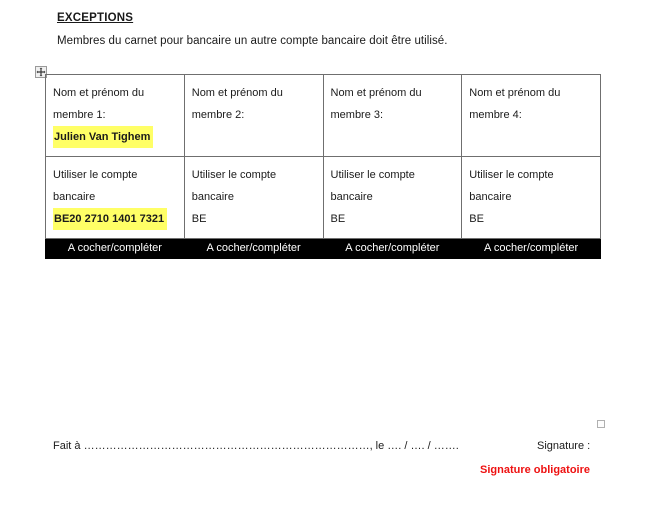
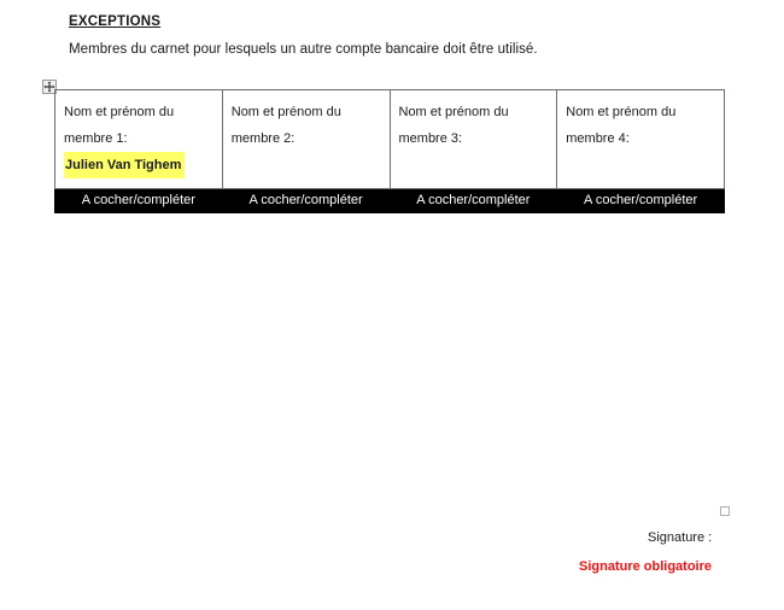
  EXCEPTIONS
- Membres du carnet pour bancaire un autre compte bancaire doit être utilisé.
+ Membres du carnet pour lesquels un autre compte bancaire doit être utilisé.
  Nom et prénom du membre 1: Julien Van Tighem	Nom et prénom du membre 2:	Nom et prénom du membre 3:	Nom et prénom du membre 4:
- Utiliser le compte bancaire BE20 2710 1401 7321	Utiliser le compte bancaire BE	Utiliser le compte bancaire BE	Utiliser le compte bancaire BE
  A cocher/compléter	A cocher/compléter	A cocher/compléter	A cocher/compléter
- Fait à ……………………………………………………………………, le …. / …. / …….
  Signature :
  Signature obligatoire
